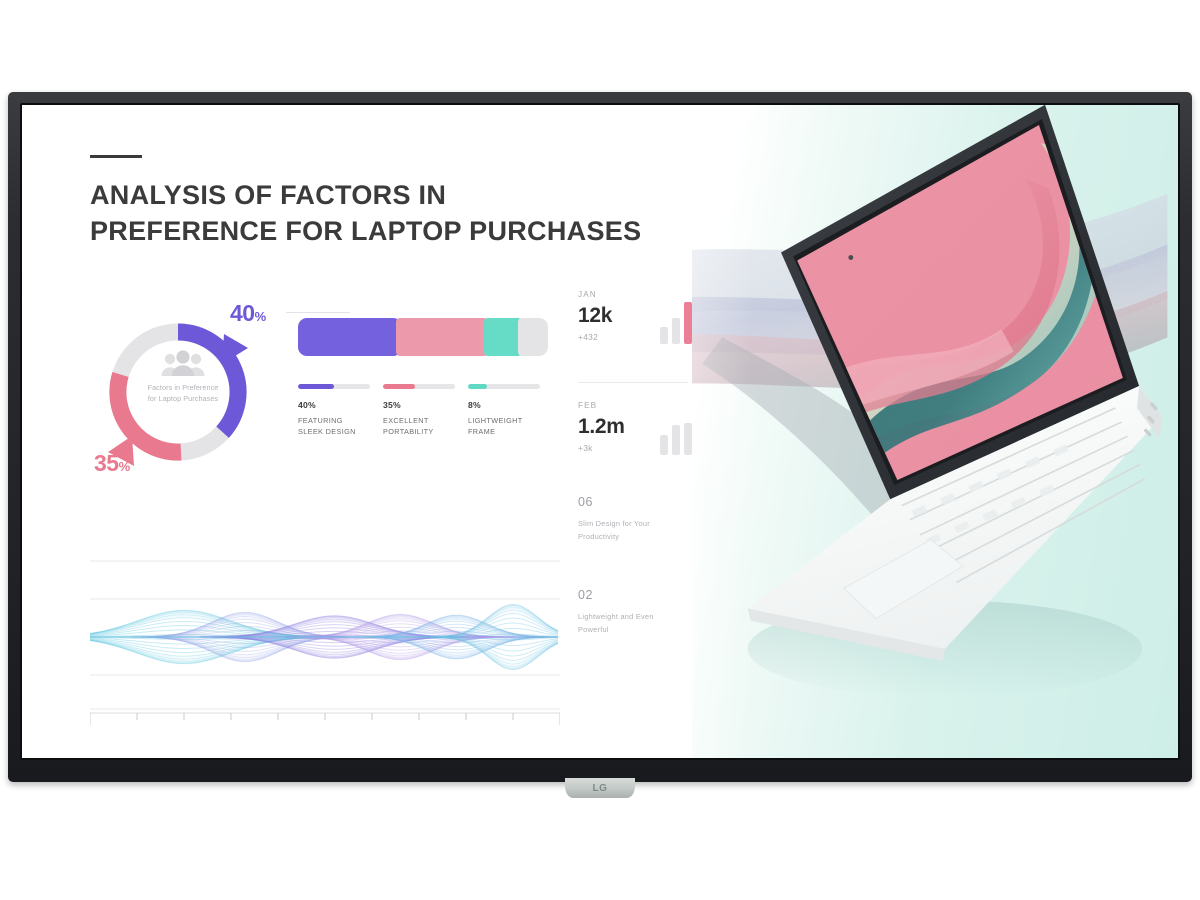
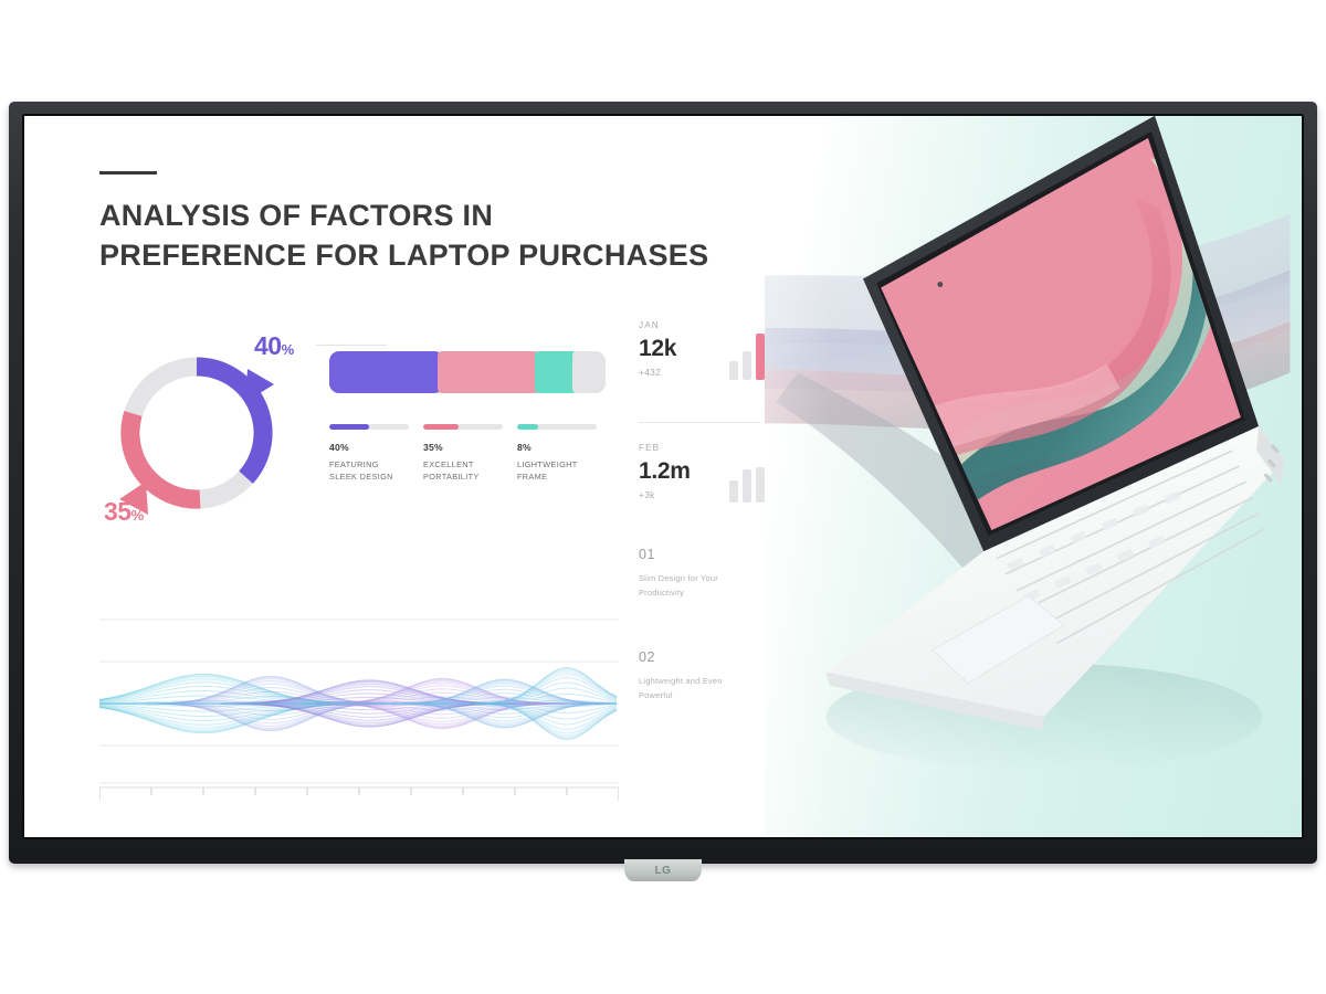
  LG
  ANALYSIS OF FACTORS IN
  PREFERENCE FOR LAPTOP PURCHASES
- Factors in Preference
- for Laptop Purchases
  40%
  35%
  40%
  FEATURING
  SLEEK DESIGN
  35%
  EXCELLENT
  PORTABILITY
  8%
  LIGHTWEIGHT
  FRAME
  JAN
  12k
  +432
  FEB
  1.2m
  +3k
- 06
+ 01
  Slim Design for Your Productivity
  02
  Lightweight and Even Powerful
